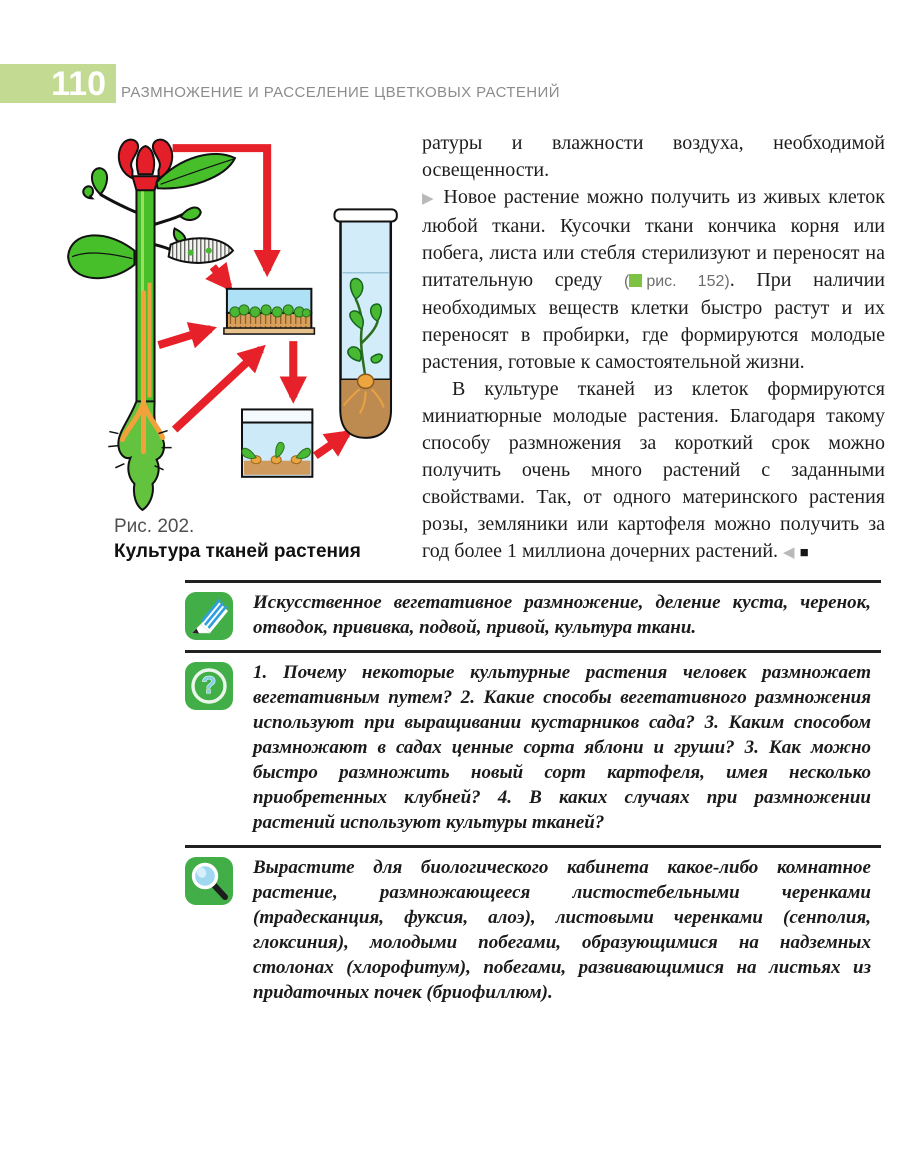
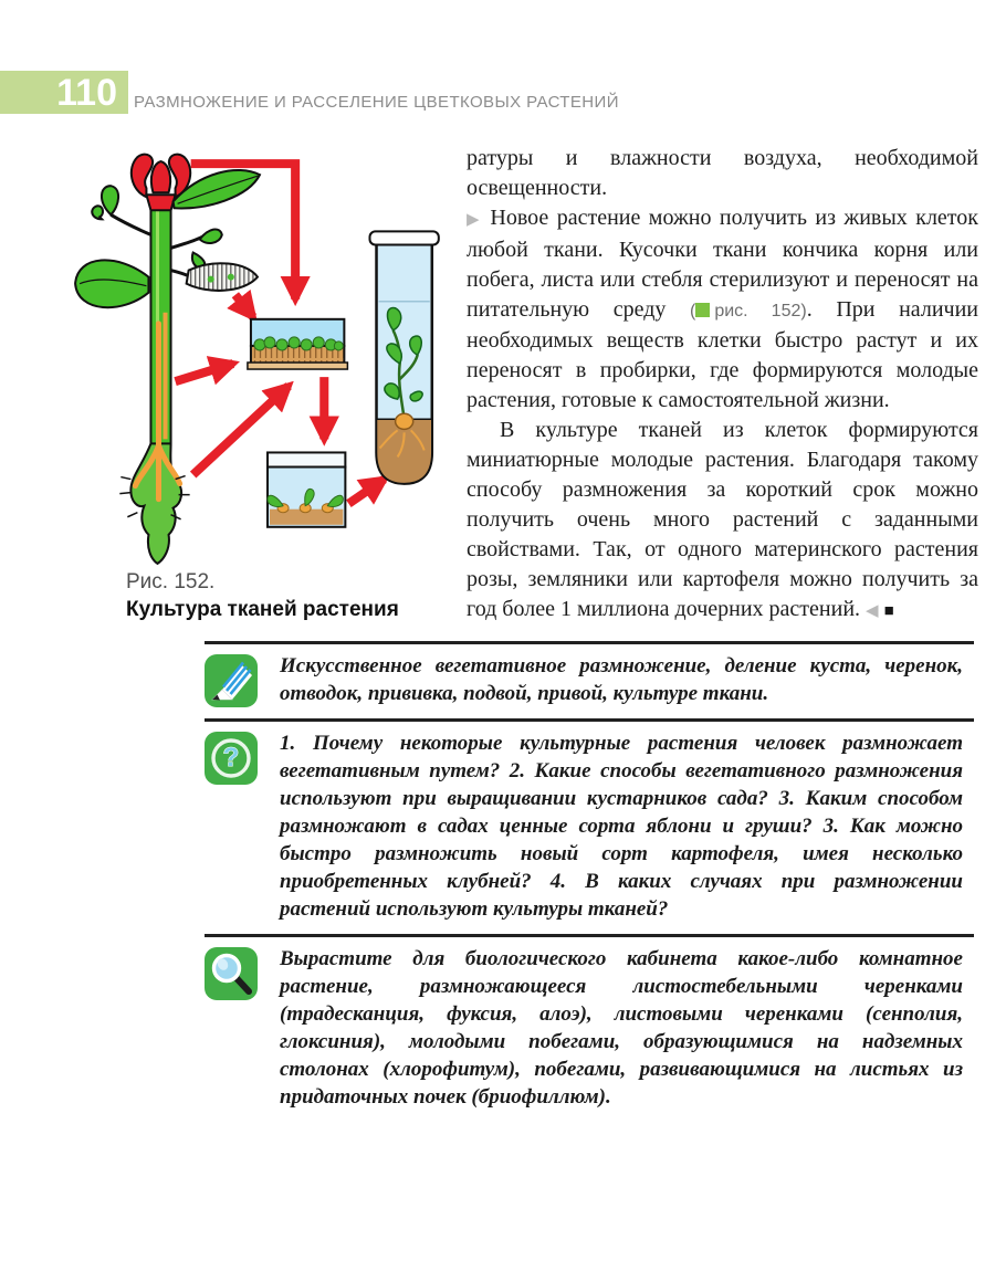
  110
  РАЗМНОЖЕНИЕ И РАССЕЛЕНИЕ ЦВЕТКОВЫХ РАСТЕНИЙ
- Рис. 202.
+ Рис. 152.
  Культура тканей растения
  ратуры и влажности воздуха, необходимой освещенности.
  ▶ Новое растение можно получить из живых клеток любой ткани. Кусочки ткани кончика корня или побега, листа или стебля стерилизуют и переносят на питательную среду ( рис. 152). При наличии необходимых веществ клетки быстро растут и их переносят в пробирки, где формируются молодые растения, готовые к самостоятельной жизни.
  В культуре тканей из клеток формируются миниатюрные молодые растения. Благодаря такому способу размножения за короткий срок можно получить очень много растений с заданными свойствами. Так, от одного материнского растения розы, земляники или картофеля можно получить за год более 1 миллиона дочерних растений. ◀ ■
- Искусственное вегетативное размножение, деление куста, черенок, отводок, прививка, подвой, привой, культура ткани.
+ Искусственное вегетативное размножение, деление куста, черенок, отводок, прививка, подвой, привой, культуре ткани.
  ?
  1. Почему некоторые культурные растения человек размножает вегетативным путем? 2. Какие способы вегетативного размножения используют при выращивании кустарников сада? 3. Каким способом размножают в садах ценные сорта яблони и груши? 3. Как можно быстро размножить новый сорт картофеля, имея несколько приобретенных клубней? 4. В каких случаях при размножении растений используют культуры тканей?
  Вырастите для биологического кабинета какое-либо комнатное растение, размножающееся листостебельными черенками (традесканция, фуксия, алоэ), листовыми черенками (сенполия, глоксиния), молодыми побегами, образующимися на надземных столонах (хлорофитум), побегами, развивающимися на листьях из придаточных почек (бриофиллюм).
